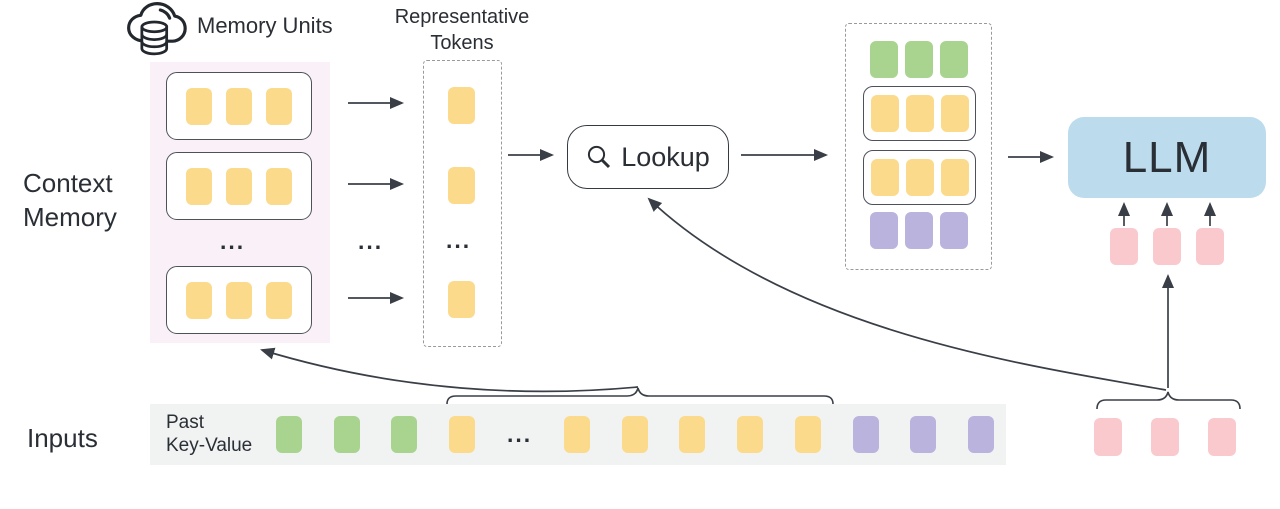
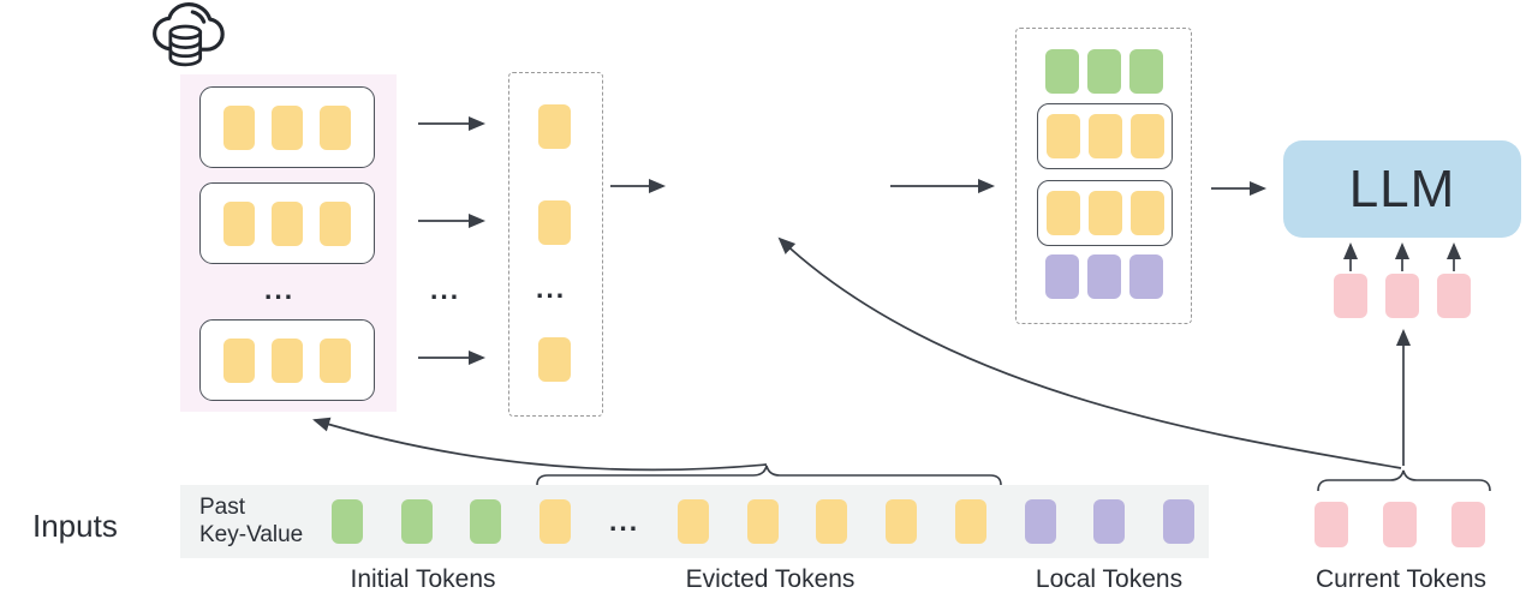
- Memory Units
- Representative
- Tokens
- Context
- Memory
  ...
  ...
  ...
- Lookup
  LLM
  Inputs
  Past
  Key-Value
  ...
+ Initial Tokens
+ Evicted Tokens
+ Local Tokens
+ Current Tokens
